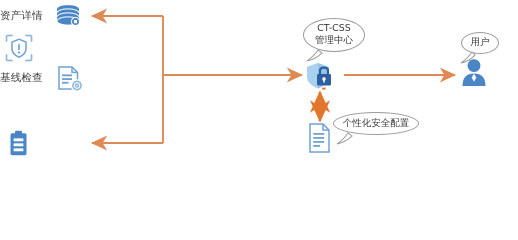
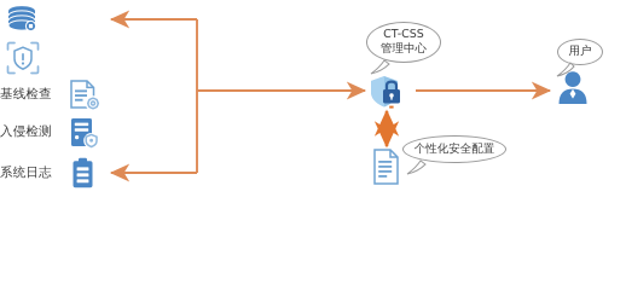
- 资产详情
  基线检查
+ 入侵检测
+ 系统日志
  CT-CSS
  管理中心
  个性化安全配置
  用户
